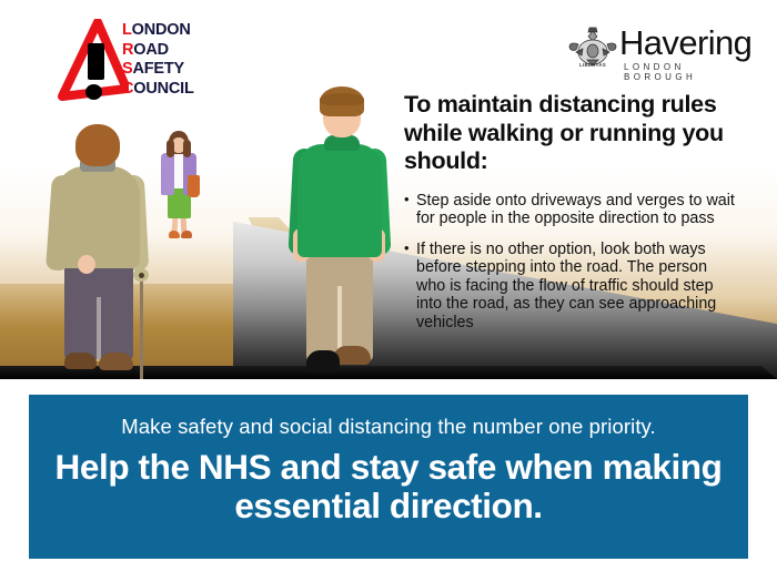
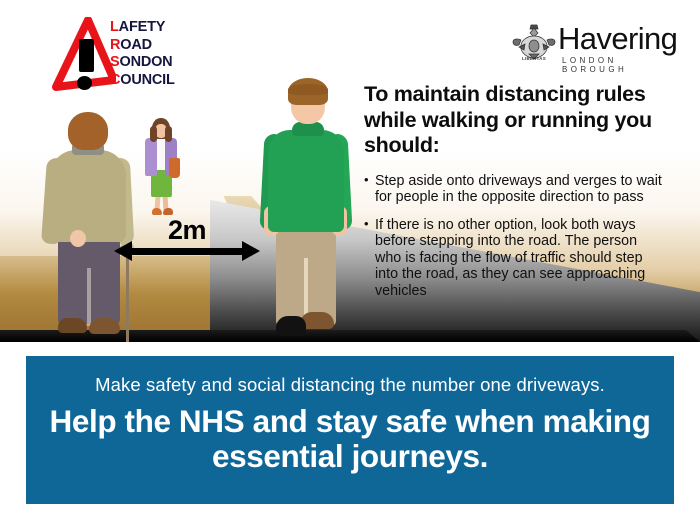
+ 2m
- LONDON
+ LAFETY
  ROAD
- SAFETY
+ SONDON
  COUNCIL
  Havering
  LONDON BOROUGH
  To maintain distancing rules while walking or running you should:
  Step aside onto driveways and verges to wait for people in the opposite direction to pass
  If there is no other option, look both ways before stepping into the road. The person who is facing the flow of traffic should step into the road, as they can see approaching vehicles
- Make safety and social distancing the number one priority.
+ Make safety and social distancing the number one driveways.
- Help the NHS and stay safe when making essential direction.
+ Help the NHS and stay safe when making essential journeys.
